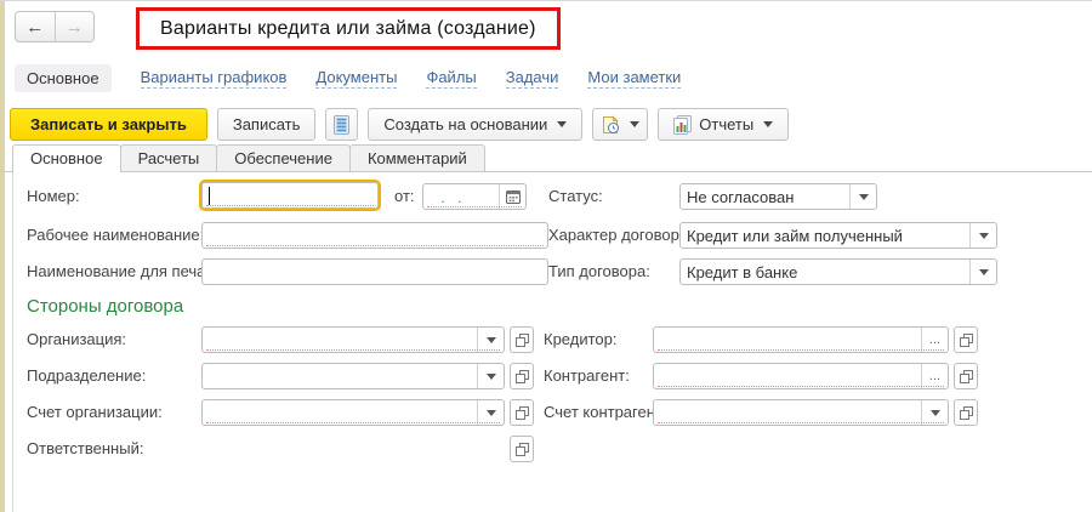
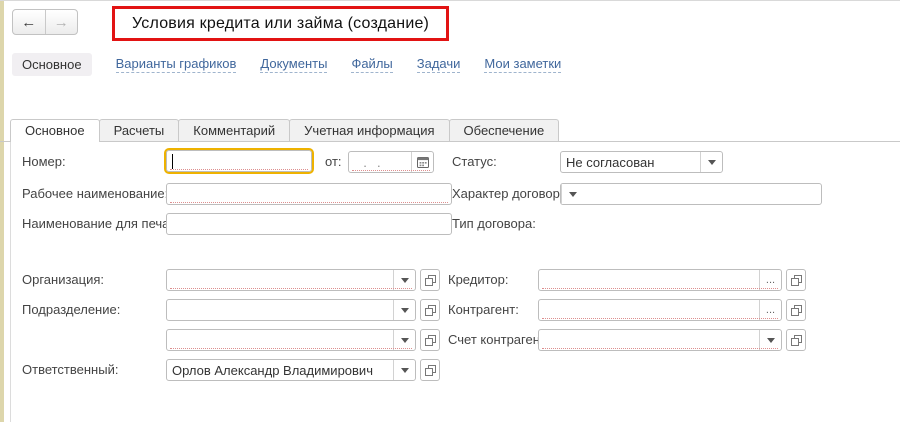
  ←
  →
- Варианты кредита или займа (создание)
+ Условия кредита или займа (создание)
  Основное
  Варианты графиков
  Документы
  Файлы
  Задачи
  Мои заметки
- Записать и закрыть
- Записать
- Создать на основании
- Отчеты
  Основное
  Расчеты
- Обеспечение
+ Комментарий
+ Учетная информация
- Комментарий
+ Обеспечение
  Номер:
  от:
  . .
  Статус:
  Не согласован
  Рабочее наименование
  Характер договор
- Кредит или займ полученный
  Наименование для печ
  Тип договора:
- Кредит в банке
- Стороны договора
  Организация:
  Кредитор:
  ...
  Подразделение:
  Контрагент:
  ...
- Счет организации:
  Счет контраген
  Ответственный:
+ Орлов Александр Владимирович
